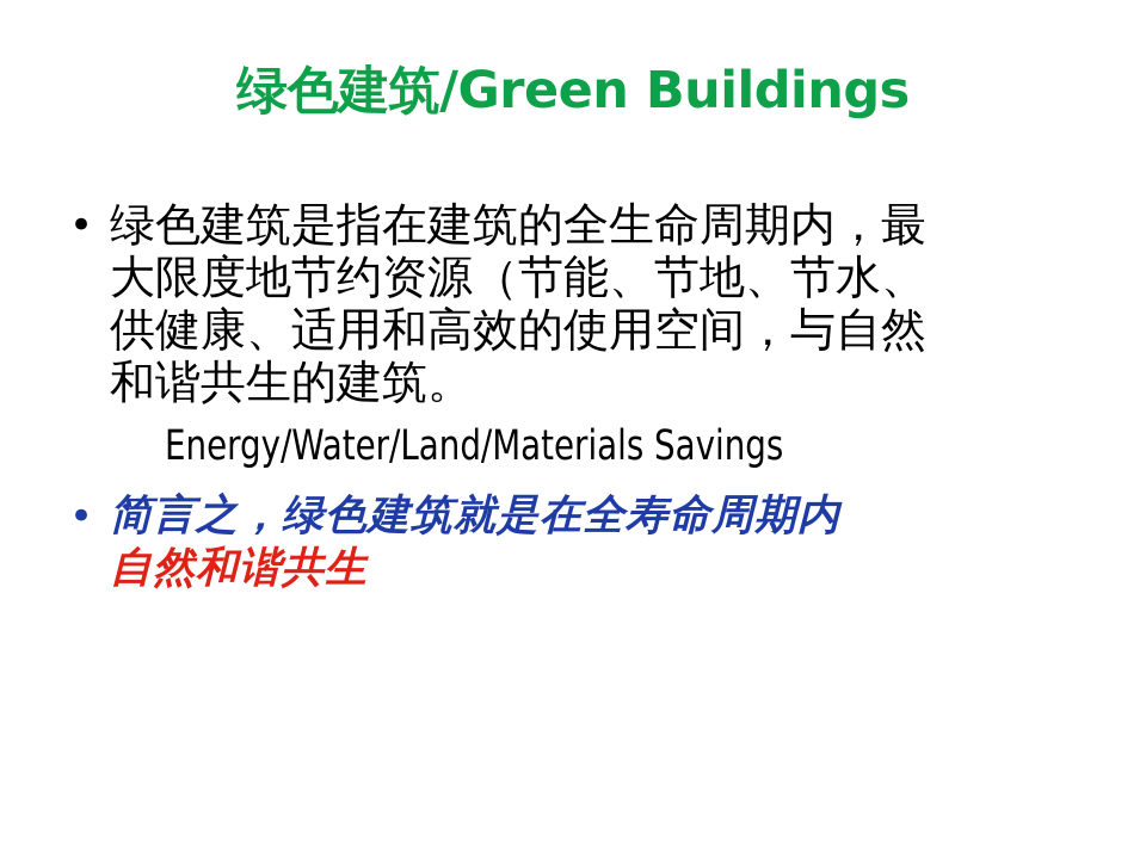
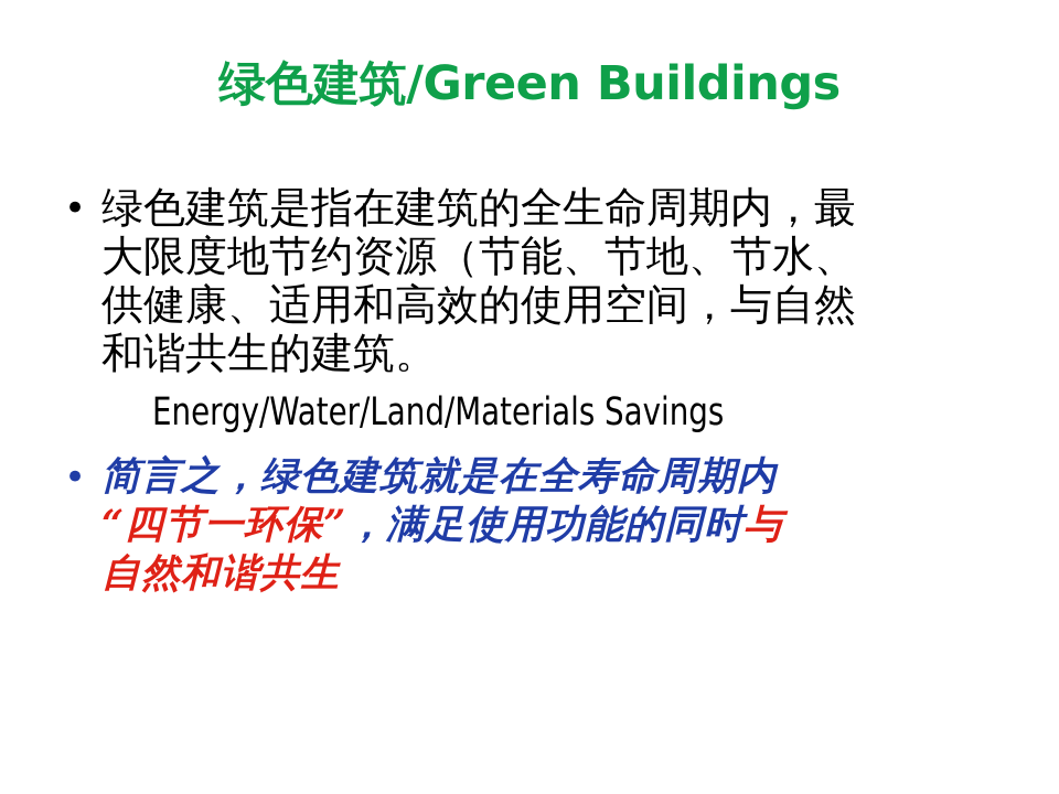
  绿色建筑/Green Buildings
  •
  绿色建筑是指在建筑的全生命周期内，最
  大限度地节约资源（节能、节地、节水、
  供健康、适用和高效的使用空间，与自然
  和谐共生的建筑。
  Energy/Water/Land/Materials Savings
  •
  简言之，绿色建筑就是在全寿命周期内
+ “四节一环保”，满足使用功能的同时与
  自然和谐共生
